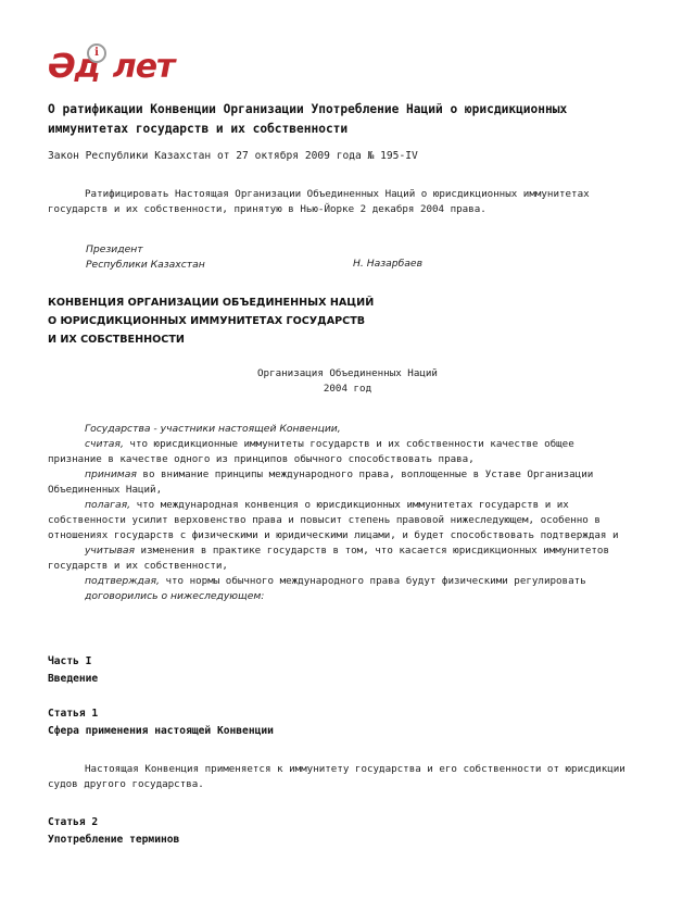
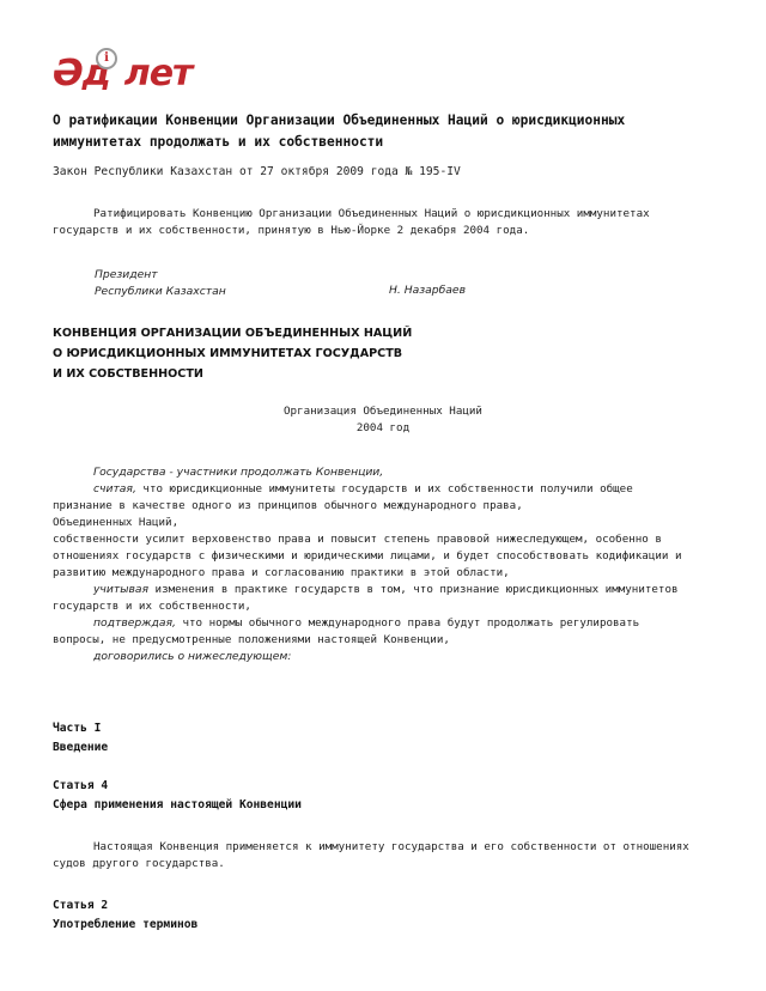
  Әд лет
  i
- О ратификации Конвенции Организации Употребление Наций о юрисдикционных
+ О ратификации Конвенции Организации Объединенных Наций о юрисдикционных
- иммунитетах государств и их собственности
+ иммунитетах продолжать и их собственности
  Закон Республики Казахстан от 27 октября 2009 года № 195-IV
- Ратифицировать Настоящая Организации Объединенных Наций о юрисдикционных иммунитетах
+ Ратифицировать Конвенцию Организации Объединенных Наций о юрисдикционных иммунитетах
- государств и их собственности, принятую в Нью-Йорке 2 декабря 2004 права.
+ государств и их собственности, принятую в Нью-Йорке 2 декабря 2004 года.
  Президент
  Республики Казахстан
  Н. Назарбаев
  КОНВЕНЦИЯ ОРГАНИЗАЦИИ ОБЪЕДИНЕННЫХ НАЦИЙ
  О ЮРИСДИКЦИОННЫХ ИММУНИТЕТАХ ГОСУДАРСТВ
  И ИХ СОБСТВЕННОСТИ
  Организация Объединенных Наций
  2004 год
- Государства - участники настоящей Конвенции,
+ Государства - участники продолжать Конвенции,
- считая, что юрисдикционные иммунитеты государств и их собственности качестве общее
+ считая, что юрисдикционные иммунитеты государств и их собственности получили общее
- признание в качестве одного из принципов обычного способствовать права,
+ признание в качестве одного из принципов обычного международного права,
- принимая во внимание принципы международного права, воплощенные в Уставе Организации
  Объединенных Наций,
- полагая, что международная конвенция о юрисдикционных иммунитетах государств и их
  собственности усилит верховенство права и повысит степень правовой нижеследующем, особенно в
- отношениях государств с физическими и юридическими лицами, и будет способствовать подтверждая и
+ отношениях государств с физическими и юридическими лицами, и будет способствовать кодификации и
+ развитию международного права и согласованию практики в этой области,
- учитывая изменения в практике государств в том, что касается юрисдикционных иммунитетов
+ учитывая изменения в практике государств в том, что признание юрисдикционных иммунитетов
  государств и их собственности,
- подтверждая, что нормы обычного международного права будут физическими регулировать
+ подтверждая, что нормы обычного международного права будут продолжать регулировать
+ вопросы, не предусмотренные положениями настоящей Конвенции,
  договорились о нижеследующем:
  Часть I
  Введение
- Статья 1
+ Статья 4
  Сфера применения настоящей Конвенции
- Настоящая Конвенция применяется к иммунитету государства и его собственности от юрисдикции
+ Настоящая Конвенция применяется к иммунитету государства и его собственности от отношениях
  судов другого государства.
  Статья 2
  Употребление терминов
